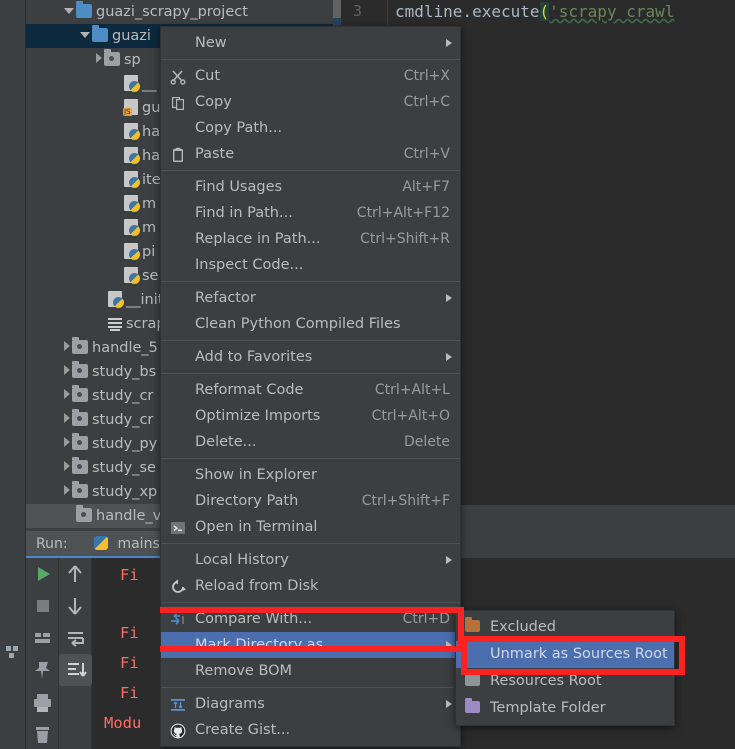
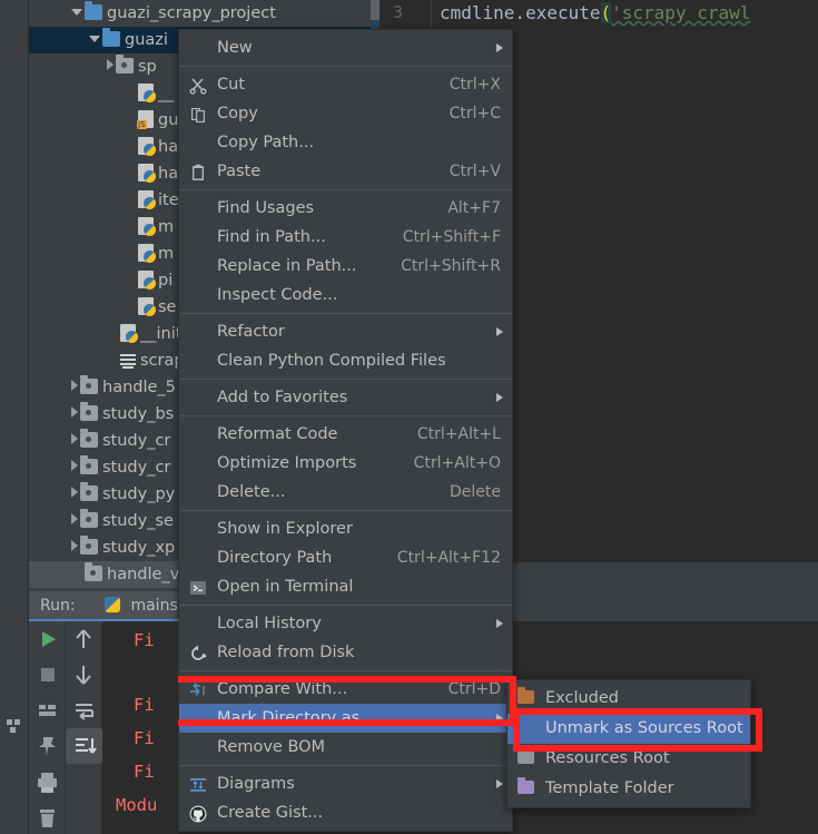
  3
  cmdline.execute('scrapy crawl
  guazi_scrapy_project
  guazi
  sp
  __
  gu
  ha
  ha
  ite
  m
  m
  pi
  se
  __ini
  scra
  handle_5
  study_bs
  study_cr
  study_cr
  study_py
  study_se
  study_xp
  handle_v
  Run: mains
  Fi
  Fi
  Fi
  Fi
  Modu
  New
  Cut
  Ctrl+X
  Copy
  Ctrl+C
  Copy Path...
  Paste
  Ctrl+V
  Find Usages
  Alt+F7
  Find in Path...
- Ctrl+Alt+F12
+ Ctrl+Shift+F
  Replace in Path...
  Ctrl+Shift+R
  Inspect Code...
  Refactor
  Clean Python Compiled Files
  Add to Favorites
  Reformat Code
  Ctrl+Alt+L
  Optimize Imports
  Ctrl+Alt+O
  Delete...
  Delete
  Show in Explorer
  Directory Path
- Ctrl+Shift+F
+ Ctrl+Alt+F12
  Open in Terminal
  Local History
  Reload from Disk
  Compare With...
  Ctrl+D
  Mark Directory as
  Remove BOM
  Diagrams
  Create Gist...
  Excluded
  Unmark as Sources Root
  Resources Root
  Template Folder
